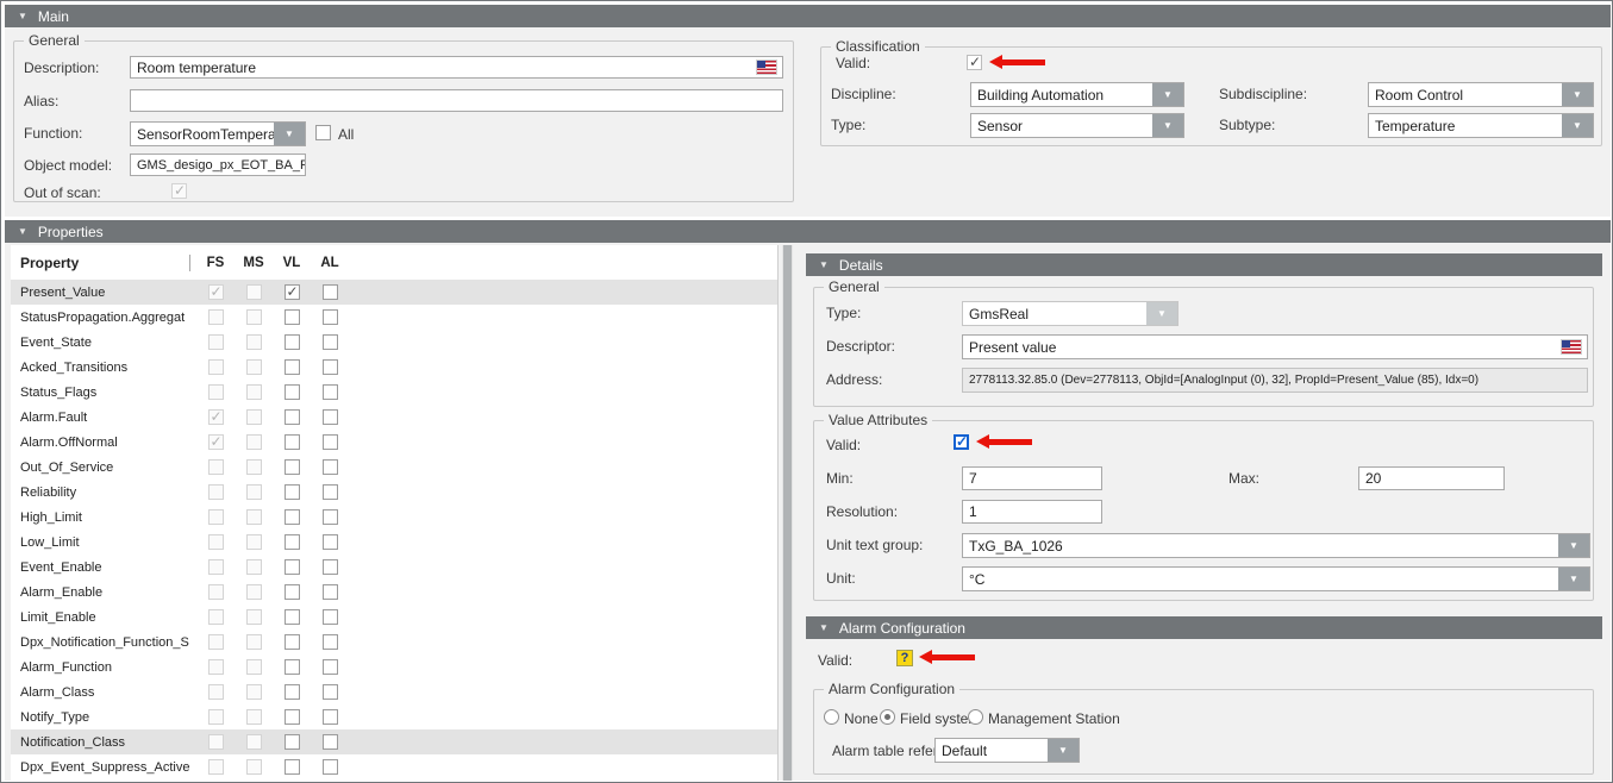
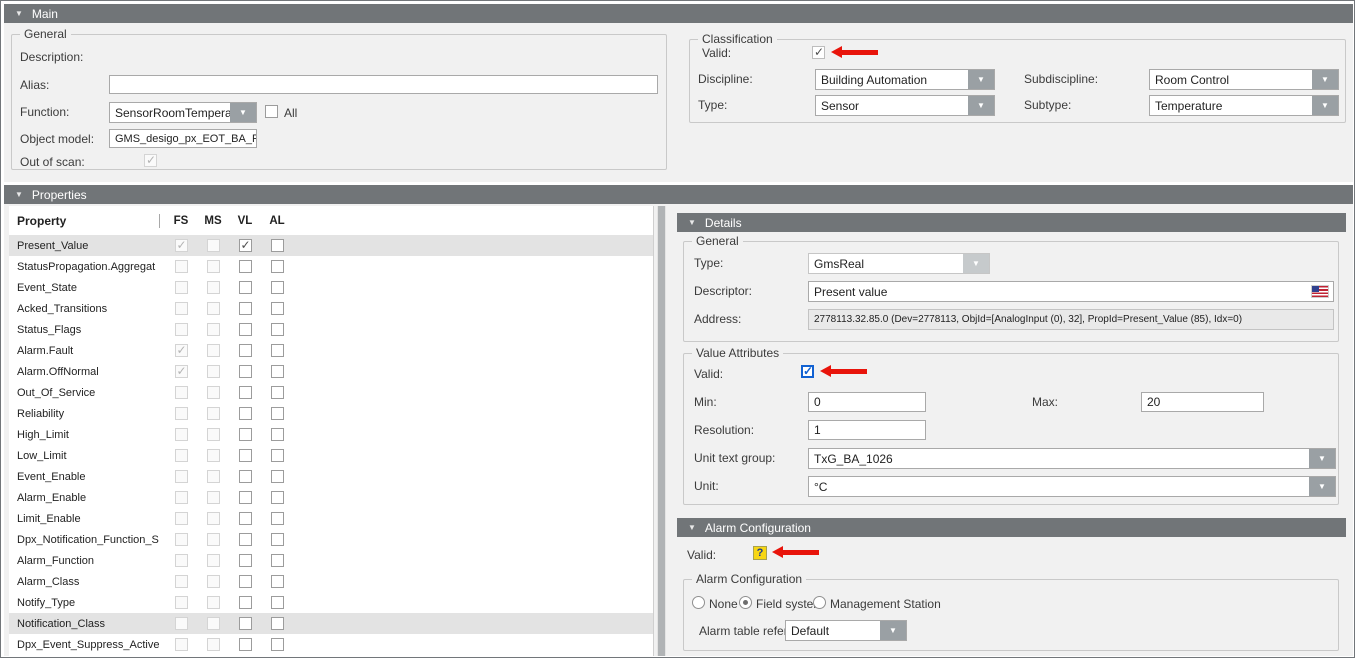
  ▼
  Main
  General
  Description:
- Room temperature
  Alias:
  Function:
  SensorRoomTempera
  ▼
  All
  Object model:
  GMS_desigo_px_EOT_BA_P
  Out of scan:
  Classification
  Valid:
  Discipline:
  Building Automation
  ▼
  Subdiscipline:
  Room Control
  ▼
  Type:
  Sensor
  ▼
  Subtype:
  Temperature
  ▼
  ▼
  Properties
  Property
  FS
  MS
  VL
  AL
  Present_Value
  StatusPropagation.Aggregat
  Event_State
  Acked_Transitions
  Status_Flags
  Alarm.Fault
  Alarm.OffNormal
  Out_Of_Service
  Reliability
  High_Limit
  Low_Limit
  Event_Enable
  Alarm_Enable
  Limit_Enable
  Dpx_Notification_Function_S
  Alarm_Function
  Alarm_Class
  Notify_Type
  Notification_Class
  Dpx_Event_Suppress_Active
  ▼
  Details
  General
  Type:
  GmsReal
  ▼
  Descriptor:
  Present value
  Address:
  2778113.32.85.0 (Dev=2778113, ObjId=[AnalogInput (0), 32], PropId=Present_Value (85), Idx=0)
  Value Attributes
  Valid:
  Min:
- 7
+ 0
  Max:
  20
  Resolution:
  1
  Unit text group:
  TxG_BA_1026
  ▼
  Unit:
  °C
  ▼
  ▼
  Alarm Configuration
  Valid:
  ?
  Alarm Configuration
  None
  Field syste
  Management Station
  Alarm table refe
  Default
  ▼
